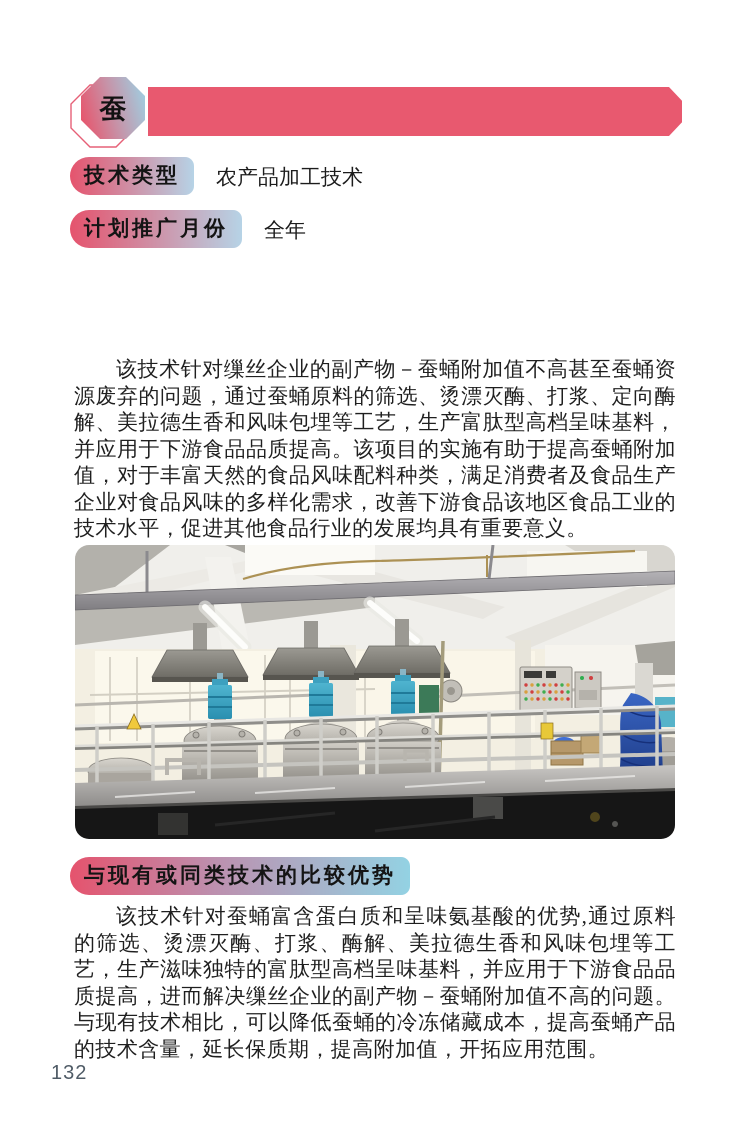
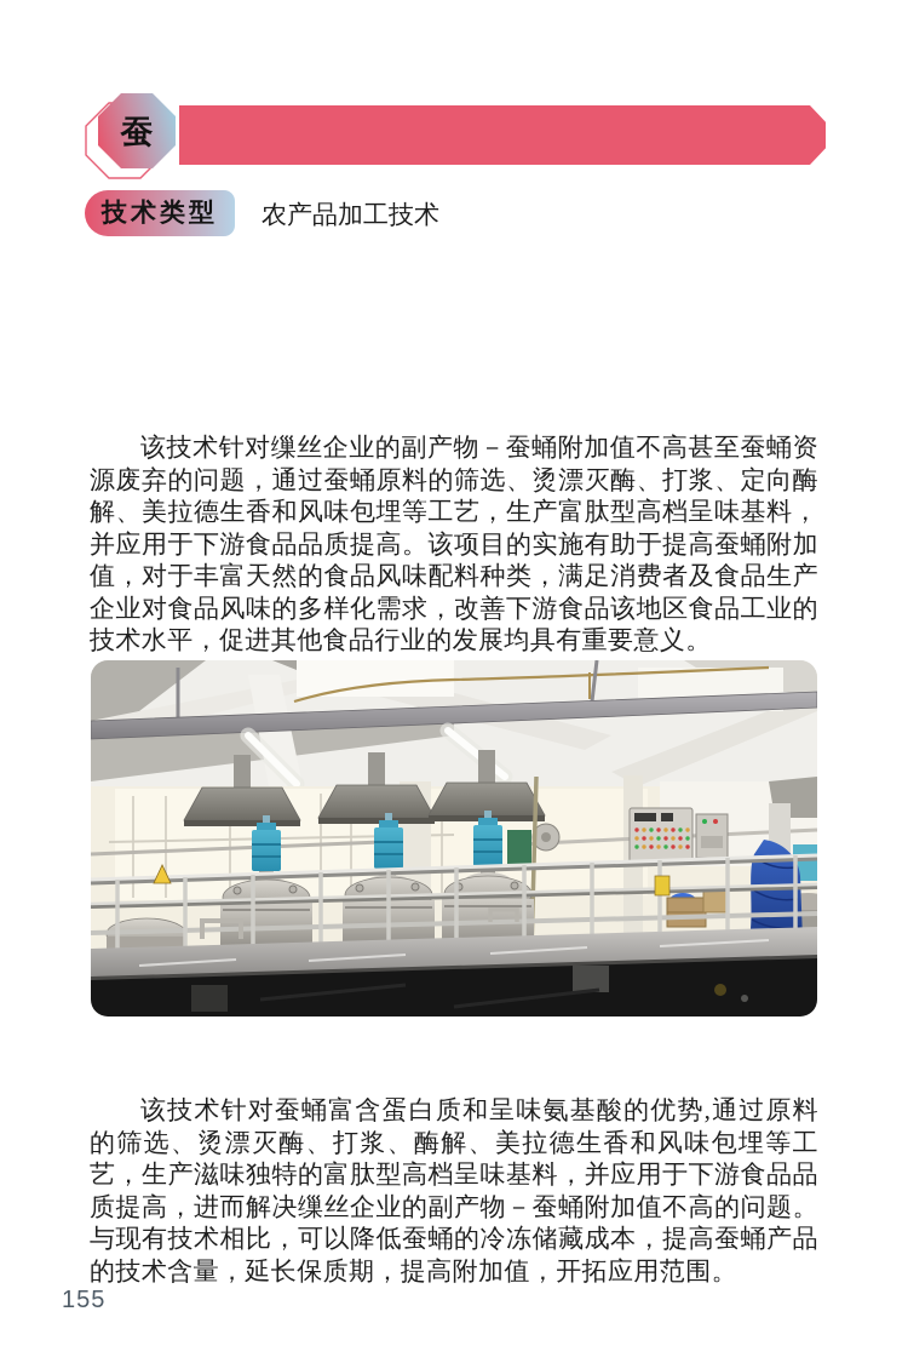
  蚕
  技术类型
  农产品加工技术
- 计划推广月份
- 全年
  该技术针对缫丝企业的副产物－蚕蛹附加值不高甚至蚕蛹资源废弃的问题，通过蚕蛹原料的筛选、烫漂灭酶、打浆、定向酶解、美拉德生香和风味包埋等工艺，生产富肽型高档呈味基料，并应用于下游食品品质提高。该项目的实施有助于提高蚕蛹附加值，对于丰富天然的食品风味配料种类，满足消费者及食品生产企业对食品风味的多样化需求，改善下游食品该地区食品工业的技术水平，促进其他食品行业的发展均具有重要意义。
- 与现有或同类技术的比较优势
  该技术针对蚕蛹富含蛋白质和呈味氨基酸的优势,通过原料的筛选、烫漂灭酶、打浆、酶解、美拉德生香和风味包埋等工艺，生产滋味独特的富肽型高档呈味基料，并应用于下游食品品质提高，进而解决缫丝企业的副产物－蚕蛹附加值不高的问题。与现有技术相比，可以降低蚕蛹的冷冻储藏成本，提高蚕蛹产品的技术含量，延长保质期，提高附加值，开拓应用范围。
- 132
+ 155
